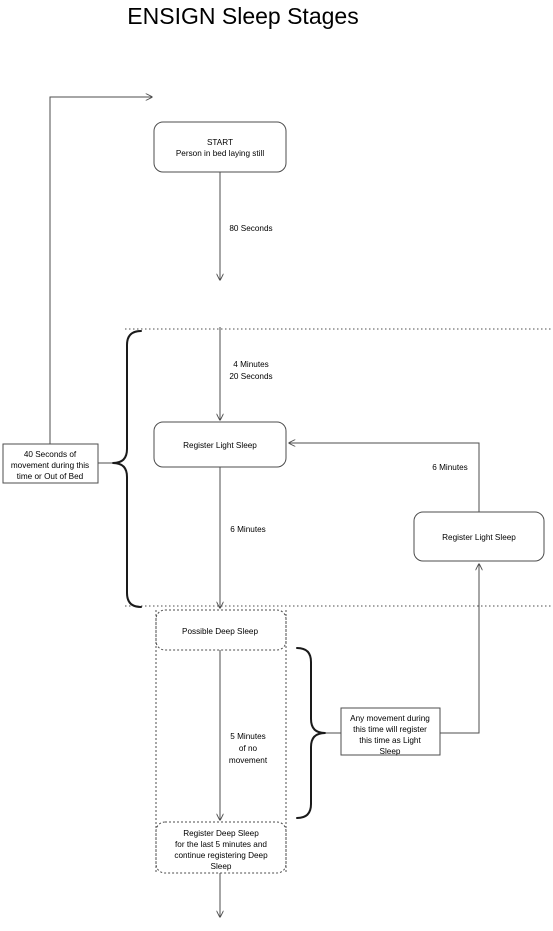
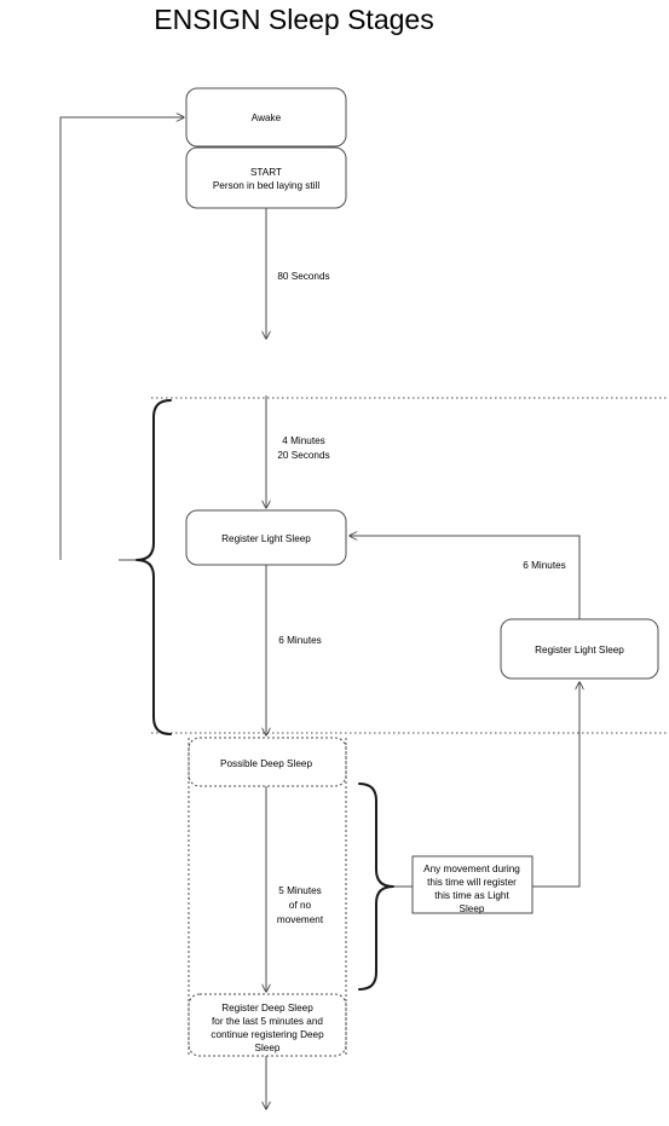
  ENSIGN Sleep Stages
+ Awake
  START
  Person in bed laying still
  Register Light Sleep
  Register Light Sleep
  Possible Deep Sleep
  Register Deep Sleep
  for the last 5 minutes and
  continue registering Deep
  Sleep
- 40 Seconds of
- movement during this
- time or Out of Bed
  Any movement during
  this time will register
  this time as Light
  Sleep
  80 Seconds
  4 Minutes
  20 Seconds
  6 Minutes
  6 Minutes
  5 Minutes
  of no
  movement
